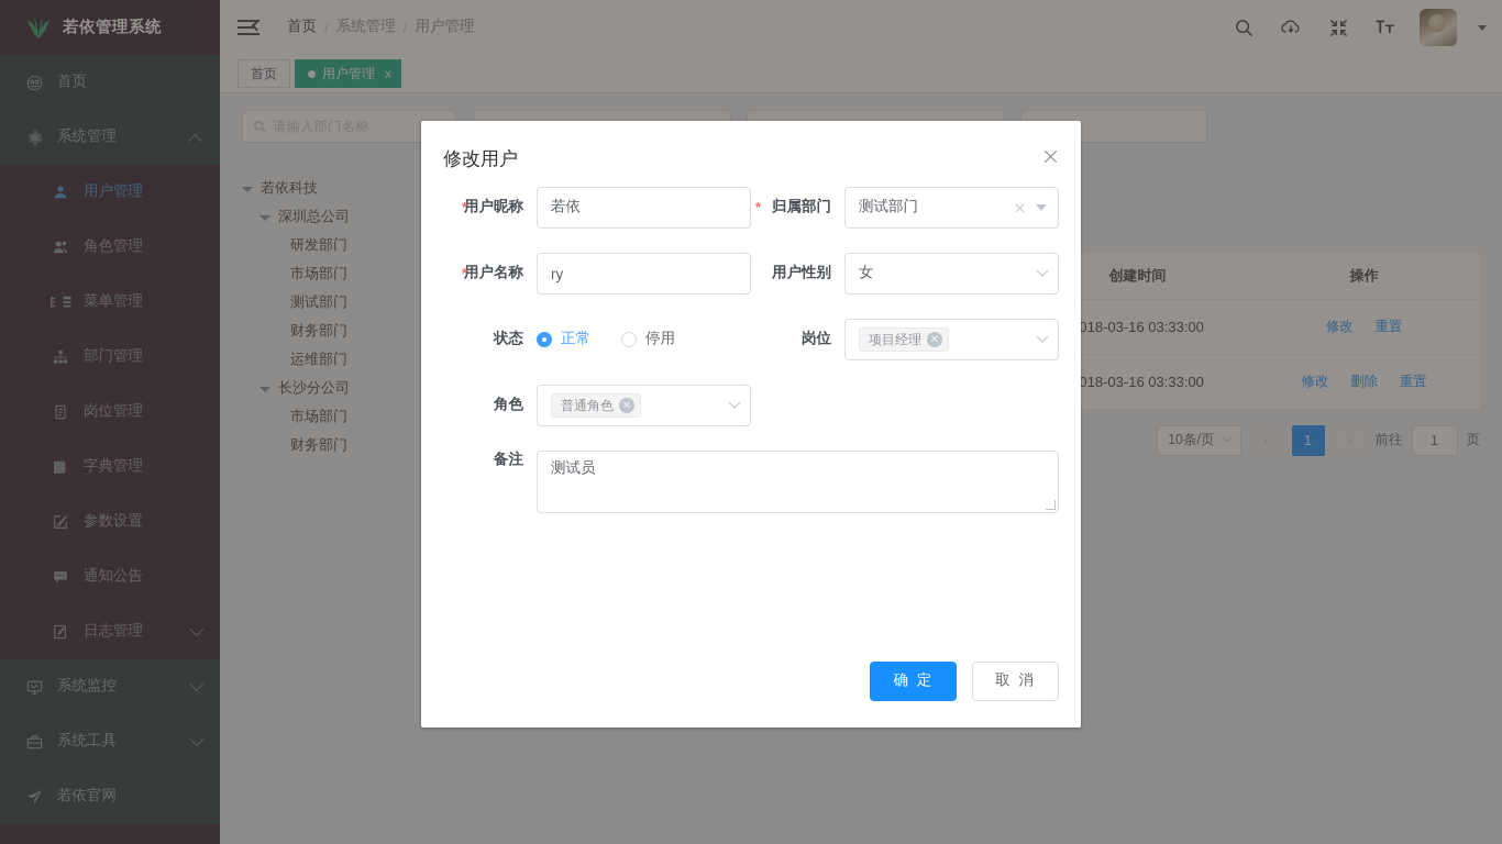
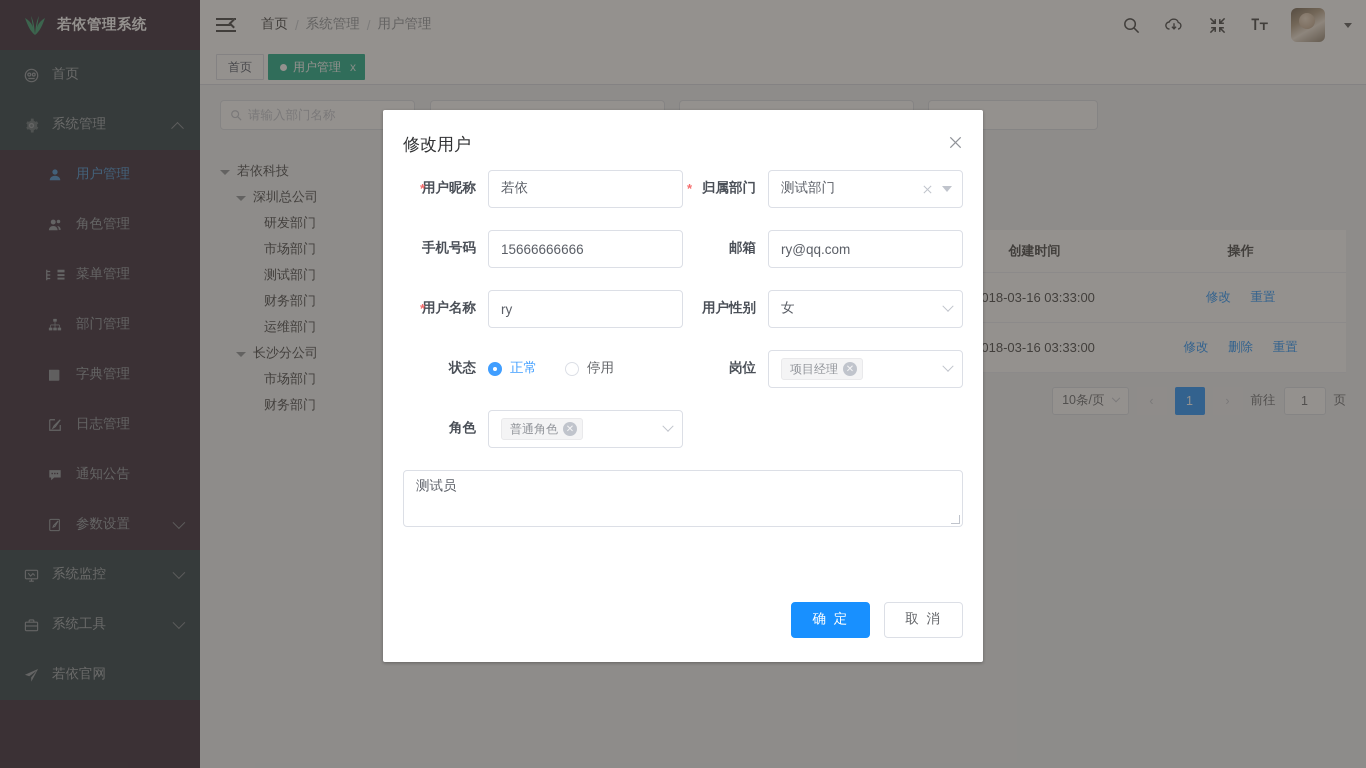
  若依管理系统
  首页
  系统管理
  用户管理
  角色管理
  菜单管理
  部门管理
- 岗位管理
  字典管理
- 参数设置
+ 日志管理
  通知公告
- 日志管理
+ 参数设置
  系统监控
  系统工具
  若依官网
  首页
  系统管理
  用户管理
  首页
  用户管理
  x
  请输入部门名称
  若依科技
  深圳总公司
  研发部门
  市场部门
  测试部门
  财务部门
  运维部门
  长沙分公司
  市场部门
  财务部门
  	创建时间	操作
  	018-03-16 03:33:00	修改 重置
  	018-03-16 03:33:00	修改 删除 重置
  10条/页
  1
  前往
  1
  页
  修改用户
  用户昵称
  若依
  归属部门
  测试部门
+ 手机号码
+ 15666666666
+ 邮箱
+ ry@qq.com
  用户名称
  ry
  用户性别
  女
  状态
  正常
  停用
  岗位
  项目经理
  ✕
  角色
  普通角色
  ✕
- 备注
  测试员
  确 定
  取 消
